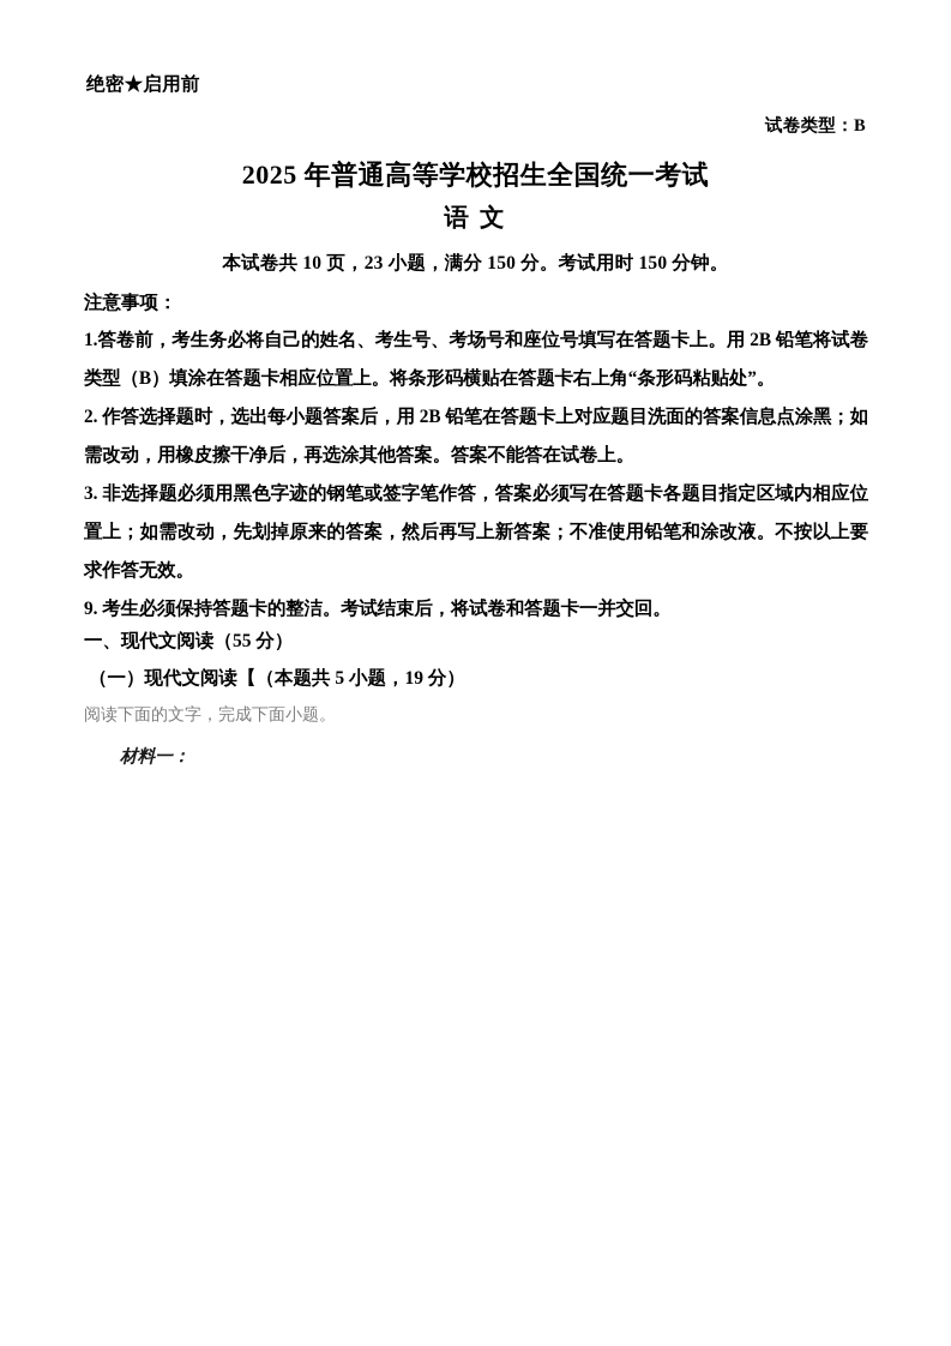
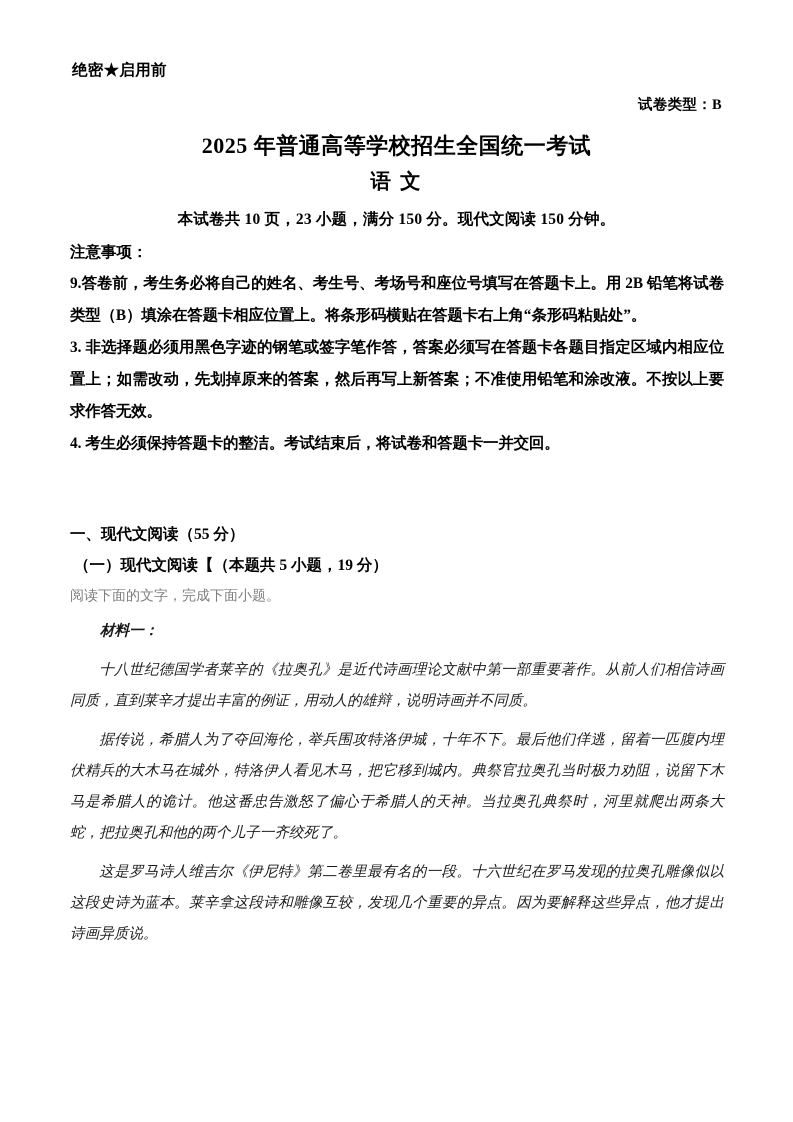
  绝密★启用前
  试卷类型：B
  2025 年普通高等学校招生全国统一考试
  语 文
- 本试卷共 10 页，23 小题，满分 150 分。考试用时 150 分钟。
+ 本试卷共 10 页，23 小题，满分 150 分。现代文阅读 150 分钟。
  注意事项：
- 1.答卷前，考生务必将自己的姓名、考生号、考场号和座位号填写在答题卡上。用 2B 铅笔将试卷类型（B）填涂在答题卡相应位置上。将条形码横贴在答题卡右上角“条形码粘贴处”。
+ 9.答卷前，考生务必将自己的姓名、考生号、考场号和座位号填写在答题卡上。用 2B 铅笔将试卷类型（B）填涂在答题卡相应位置上。将条形码横贴在答题卡右上角“条形码粘贴处”。
- 2. 作答选择题时，选出每小题答案后，用 2B 铅笔在答题卡上对应题目洗面的答案信息点涂黑；如需改动，用橡皮擦干净后，再选涂其他答案。答案不能答在试卷上。
  3. 非选择题必须用黑色字迹的钢笔或签字笔作答，答案必须写在答题卡各题目指定区域内相应位置上；如需改动，先划掉原来的答案，然后再写上新答案；不准使用铅笔和涂改液。不按以上要求作答无效。
- 9. 考生必须保持答题卡的整洁。考试结束后，将试卷和答题卡一并交回。
+ 4. 考生必须保持答题卡的整洁。考试结束后，将试卷和答题卡一并交回。
  一、现代文阅读（55 分）
  （一）现代文阅读【（本题共 5 小题，19 分）
  阅读下面的文字，完成下面小题。
  材料一：
+ 十八世纪德国学者莱辛的《拉奥孔》是近代诗画理论文献中第一部重要著作。从前人们相信诗画同质，直到莱辛才提出丰富的例证，用动人的雄辩，说明诗画并不同质。
+ 据传说，希腊人为了夺回海伦，举兵围攻特洛伊城，十年不下。最后他们佯逃，留着一匹腹内埋伏精兵的大木马在城外，特洛伊人看见木马，把它移到城内。典祭官拉奥孔当时极力劝阻，说留下木马是希腊人的诡计。他这番忠告激怒了偏心于希腊人的天神。当拉奥孔典祭时，河里就爬出两条大蛇，把拉奥孔和他的两个儿子一齐绞死了。
+ 这是罗马诗人维吉尔《伊尼特》第二卷里最有名的一段。十六世纪在罗马发现的拉奥孔雕像似以这段史诗为蓝本。莱辛拿这段诗和雕像互较，发现几个重要的异点。因为要解释这些异点，他才提出诗画异质说。
